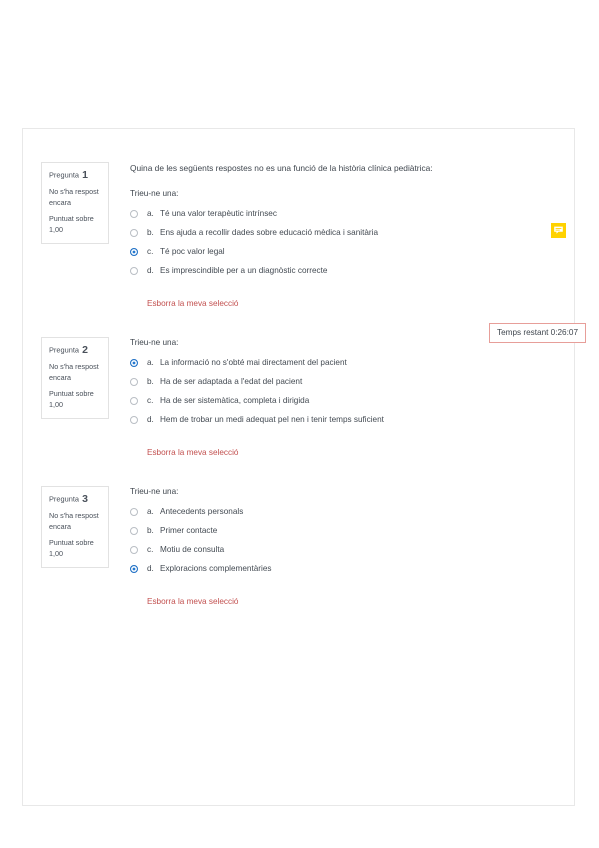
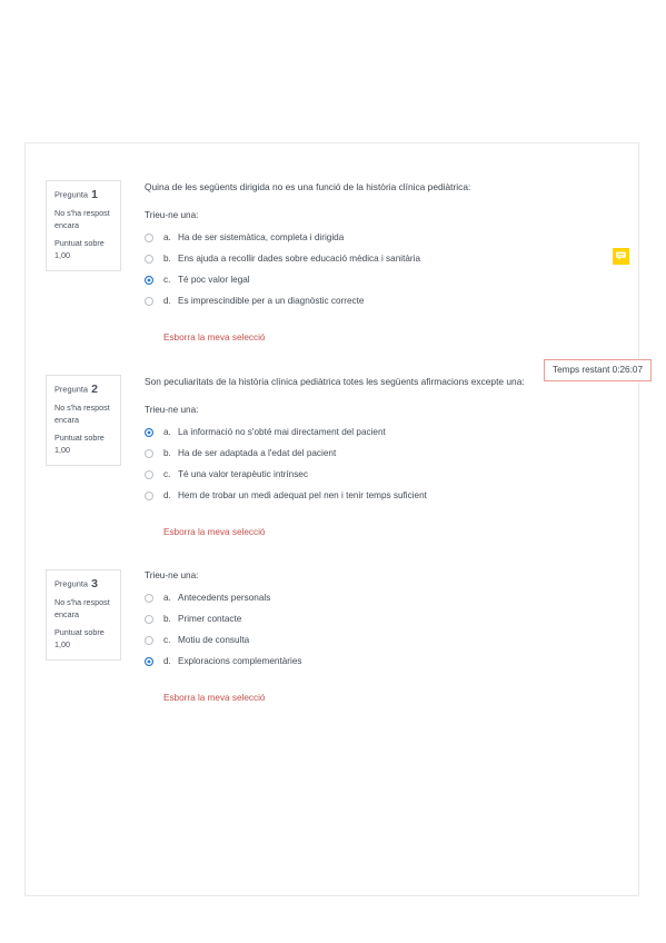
  Temps restant 0:26:07
  Pregunta 1
  No s'ha respost encara
  Puntuat sobre 1,00
- Quina de les següents respostes no es una funció de la història clínica pediàtrica:
+ Quina de les següents dirigida no es una funció de la història clínica pediàtrica:
  Trieu-ne una:
  a.
- Té una valor terapèutic intrínsec
+ Ha de ser sistemàtica, completa i dirigida
  b.
  Ens ajuda a recollir dades sobre educació mèdica i sanitària
  c.
  Té poc valor legal
  d.
  Es imprescindible per a un diagnòstic correcte
  Esborra la meva selecció
  Pregunta 2
  No s'ha respost encara
  Puntuat sobre 1,00
+ Son peculiaritats de la història clínica pediàtrica totes les següents afirmacions excepte una:
  Trieu-ne una:
  a.
  La informació no s'obté mai directament del pacient
  b.
  Ha de ser adaptada a l'edat del pacient
  c.
- Ha de ser sistemàtica, completa i dirigida
+ Té una valor terapèutic intrínsec
  d.
  Hem de trobar un medi adequat pel nen i tenir temps suficient
  Esborra la meva selecció
  Pregunta 3
  No s'ha respost encara
  Puntuat sobre 1,00
  Trieu-ne una:
  a.
  Antecedents personals
  b.
  Primer contacte
  c.
  Motiu de consulta
  d.
  Exploracions complementàries
  Esborra la meva selecció
